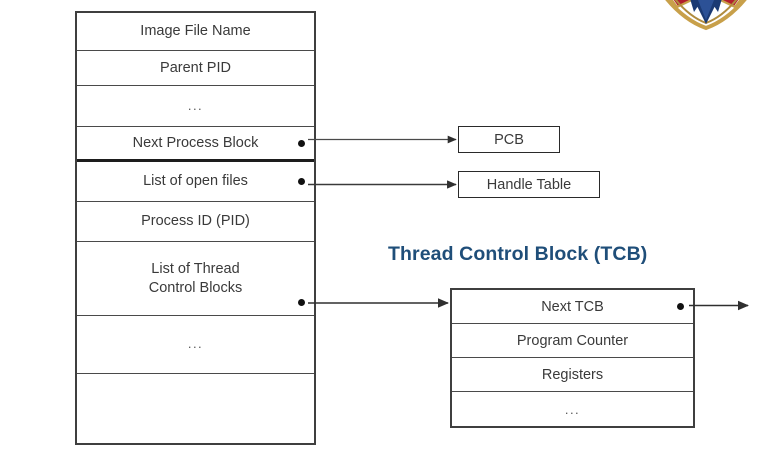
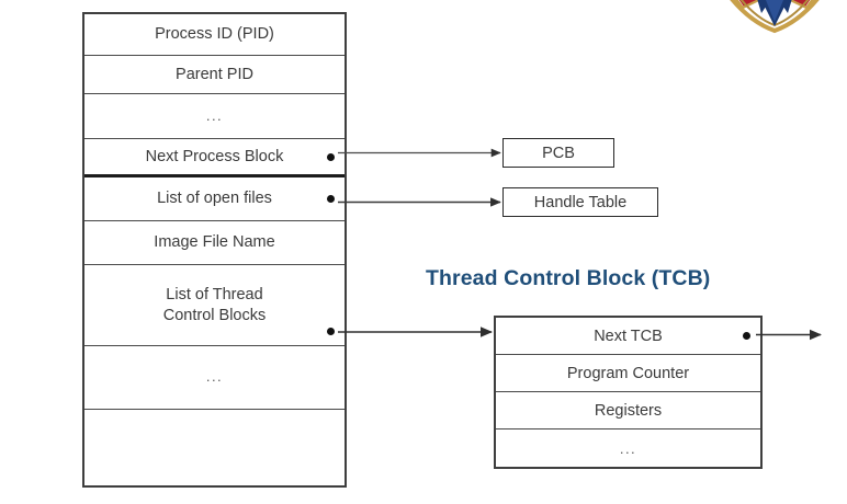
- Image File Name
+ Process ID (PID)
  Parent PID
  ...
  Next Process Block
  List of open files
- Process ID (PID)
+ Image File Name
  List of Thread
  Control Blocks
  ...
  PCB
  Handle Table
  Thread Control Block (TCB)
  Next TCB
  Program Counter
  Registers
  ...
